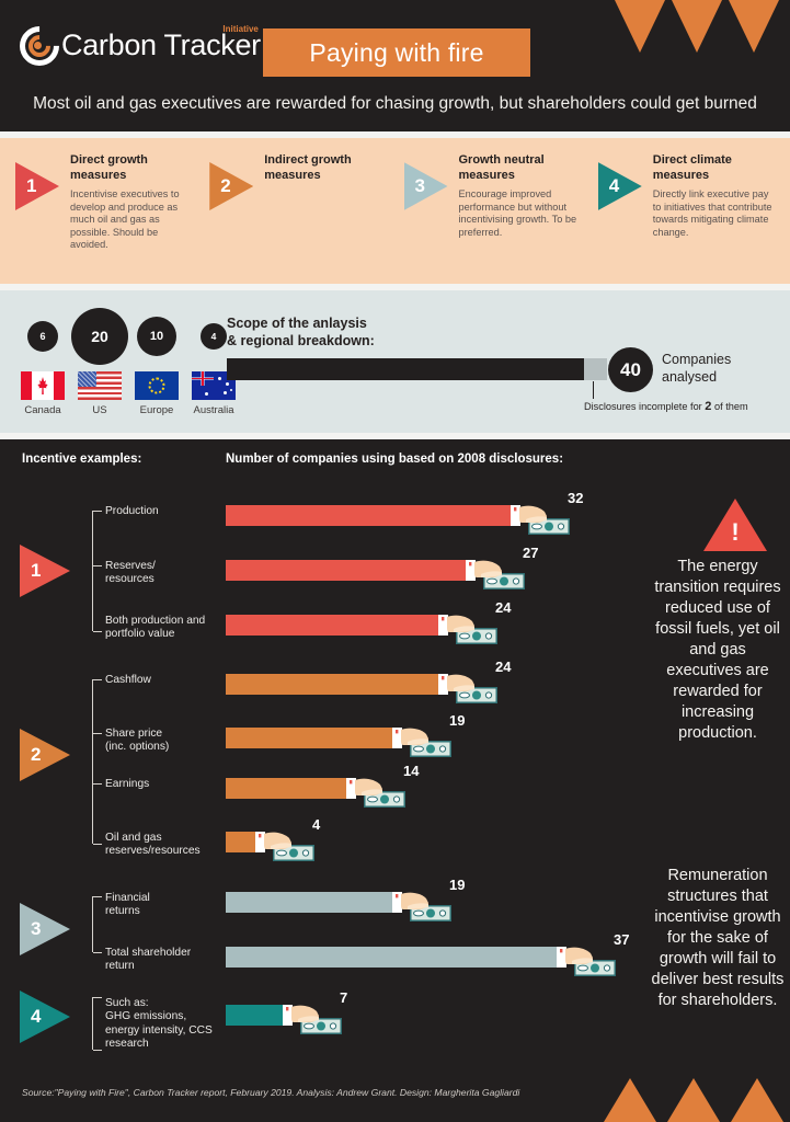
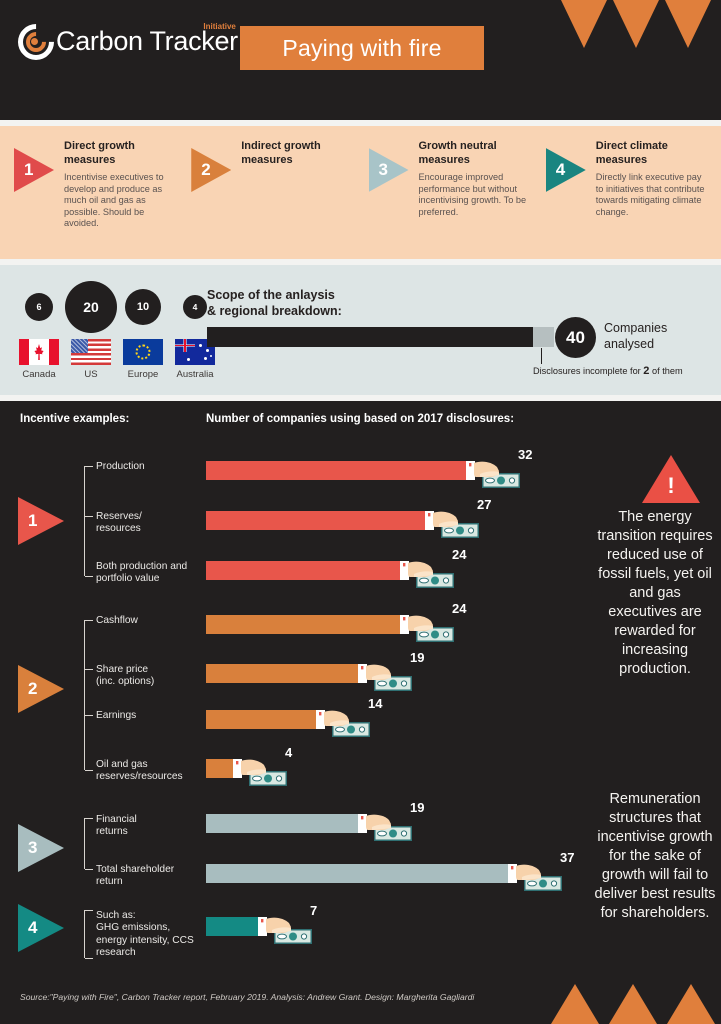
  Carbon Tracker
  Initiative
  Paying with fire
- Most oil and gas executives are rewarded for chasing growth, but shareholders could get burned
  1
  Direct growth measures
  Incentivise executives to develop and produce as much oil and gas as possible. Should be avoided.
  2
  Indirect growth measures
  3
  Growth neutral measures
  Encourage improved performance but without incentivising growth. To be preferred.
  4
  Direct climate measures
  Directly link executive pay to initiatives that contribute towards mitigating climate change.
  6
  Canada
  20
  US
  10
  Europe
  4
  Australia
  Scope of the anlaysis
  & regional breakdown:
  40
  Companies
  analysed
  Disclosures incomplete for 2 of them
  Incentive examples:
- Number of companies using based on 2008 disclosures:
+ Number of companies using based on 2017 disclosures:
  1
  2
  3
  4
  Production
  Reserves/
  resources
  Both production and
  portfolio value
  Cashflow
  Share price
  (inc. options)
  Earnings
  Oil and gas
  reserves/resources
  Financial
  returns
  Total shareholder
  return
  Such as:
  GHG emissions, energy intensity, CCS research
  32
  27
  24
  24
  19
  14
  4
  19
  37
  7
  !
  The energy transition requires reduced use of fossil fuels, yet oil and gas executives are rewarded for increasing production.
  Remuneration structures that incentivise growth for the sake of growth will fail to deliver best results for shareholders.
  Source:"Paying with Fire", Carbon Tracker report, February 2019. Analysis: Andrew Grant. Design: Margherita Gagliardi
